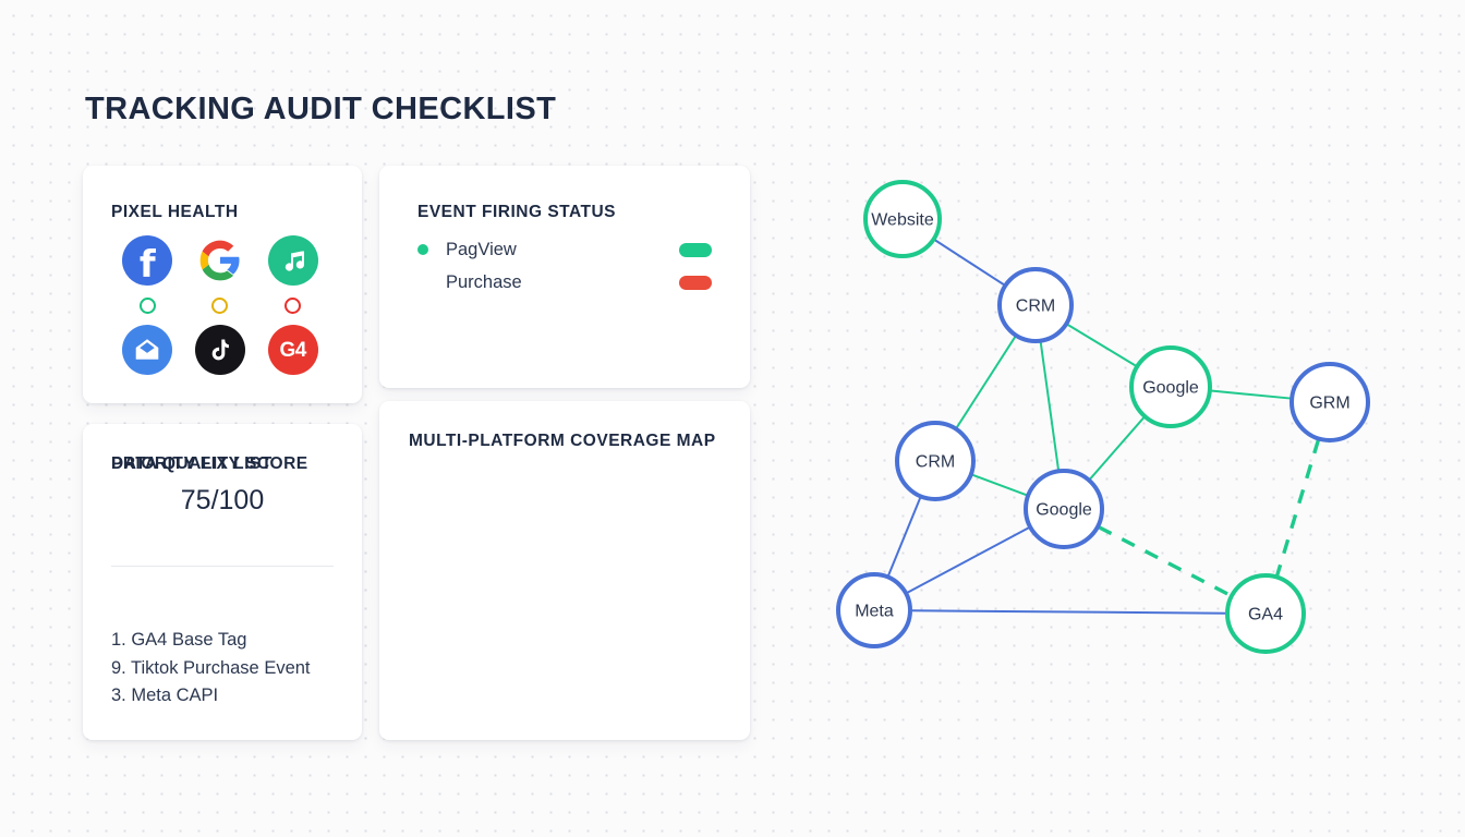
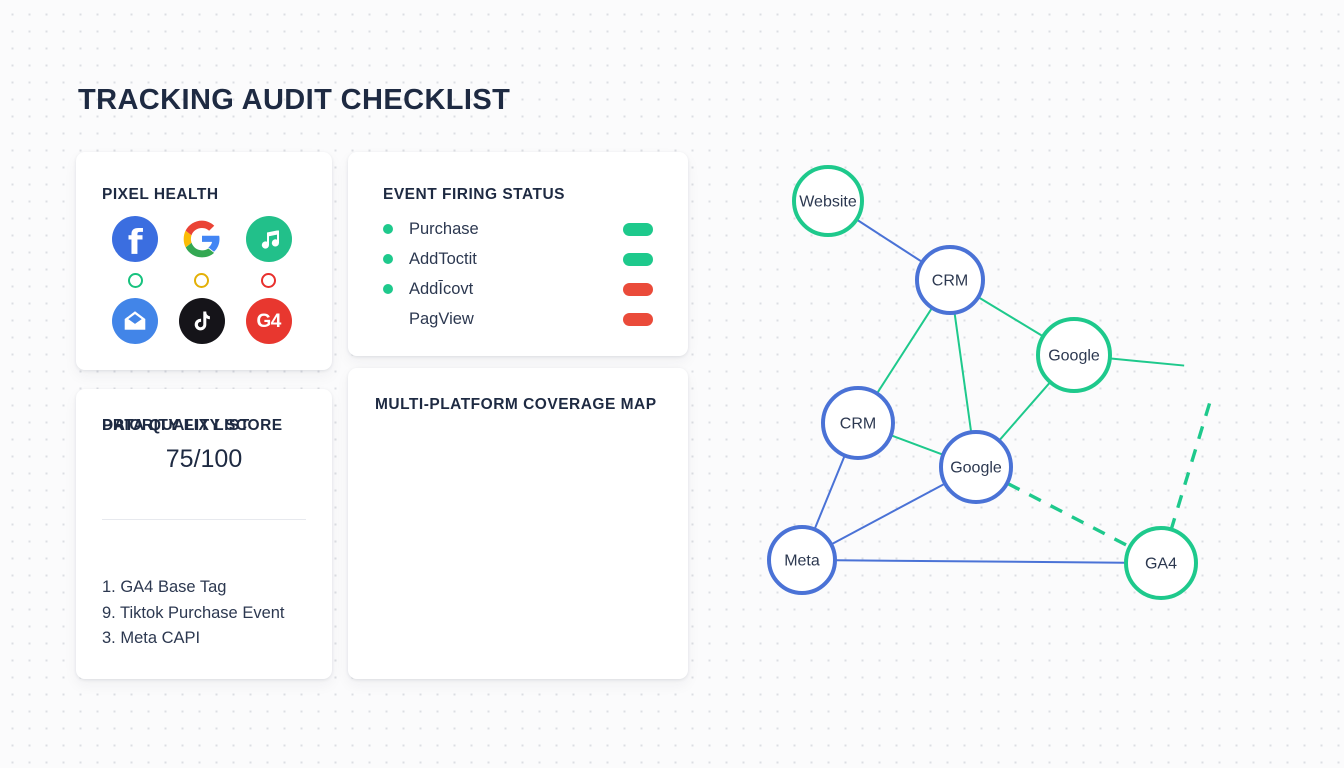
  TRACKING AUDIT CHECKLIST
  PIXEL HEALTH
  f
  G4
  EVENT FIRING STATUS
- PagView
+ Purchase
+ AddToctit
+ AddĪcovt
- Purchase
+ PagView
  DATA QUALITY SCORE
  75/100
  PRIORITY FIX LIST
  1. GA4 Base Tag
  9. Tiktok Purchase Event
  3. Meta CAPI
  MULTI-PLATFORM COVERAGE MAP
  Website
  CRM
  Google
- GRM
  CRM
  Google
  Meta
  GA4
